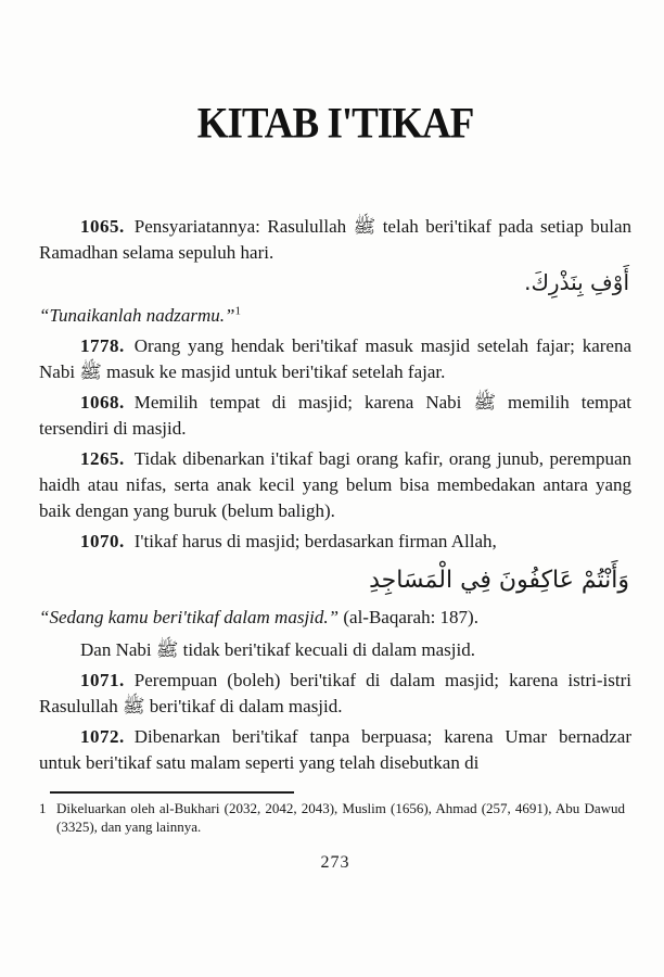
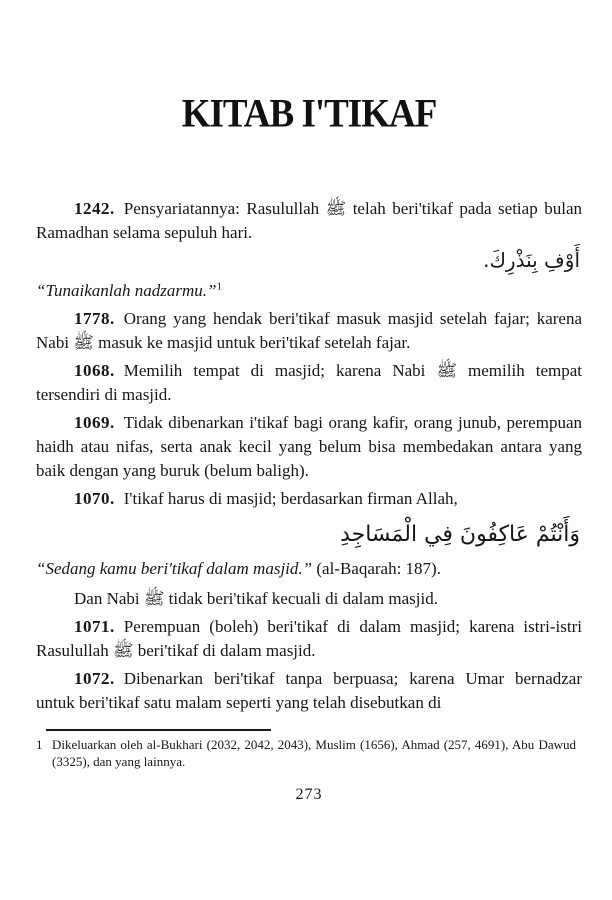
  KITAB I'TIKAF
- 1065. Pensyariatannya: Rasulullah ﷺ telah beri'tikaf pada setiap bulan Ramadhan selama sepuluh hari.
+ 1242. Pensyariatannya: Rasulullah ﷺ telah beri'tikaf pada setiap bulan Ramadhan selama sepuluh hari.
  أَوْفِ بِنَذْرِكَ.
  “Tunaikanlah nadzarmu.”1
  1778. Orang yang hendak beri'tikaf masuk masjid setelah fajar; karena Nabi ﷺ masuk ke masjid untuk beri'tikaf setelah fajar.
  1068. Memilih tempat di masjid; karena Nabi ﷺ memilih tempat tersendiri di masjid.
- 1265. Tidak dibenarkan i'tikaf bagi orang kafir, orang junub, perempuan haidh atau nifas, serta anak kecil yang belum bisa membedakan antara yang baik dengan yang buruk (belum baligh).
+ 1069. Tidak dibenarkan i'tikaf bagi orang kafir, orang junub, perempuan haidh atau nifas, serta anak kecil yang belum bisa membedakan antara yang baik dengan yang buruk (belum baligh).
  1070. I'tikaf harus di masjid; berdasarkan firman Allah,
  وَأَنْتُمْ عَاكِفُونَ فِي الْمَسَاجِدِ
  “Sedang kamu beri'tikaf dalam masjid.” (al-Baqarah: 187).
  Dan Nabi ﷺ tidak beri'tikaf kecuali di dalam masjid.
  1071. Perempuan (boleh) beri'tikaf di dalam masjid; karena istri-istri Rasulullah ﷺ beri'tikaf di dalam masjid.
  1072. Dibenarkan beri'tikaf tanpa berpuasa; karena Umar bernadzar untuk beri'tikaf satu malam seperti yang telah disebutkan di
  1
  Dikeluarkan oleh al-Bukhari (2032, 2042, 2043), Muslim (1656), Ahmad (257, 4691), Abu Dawud (3325), dan yang lainnya.
  273
